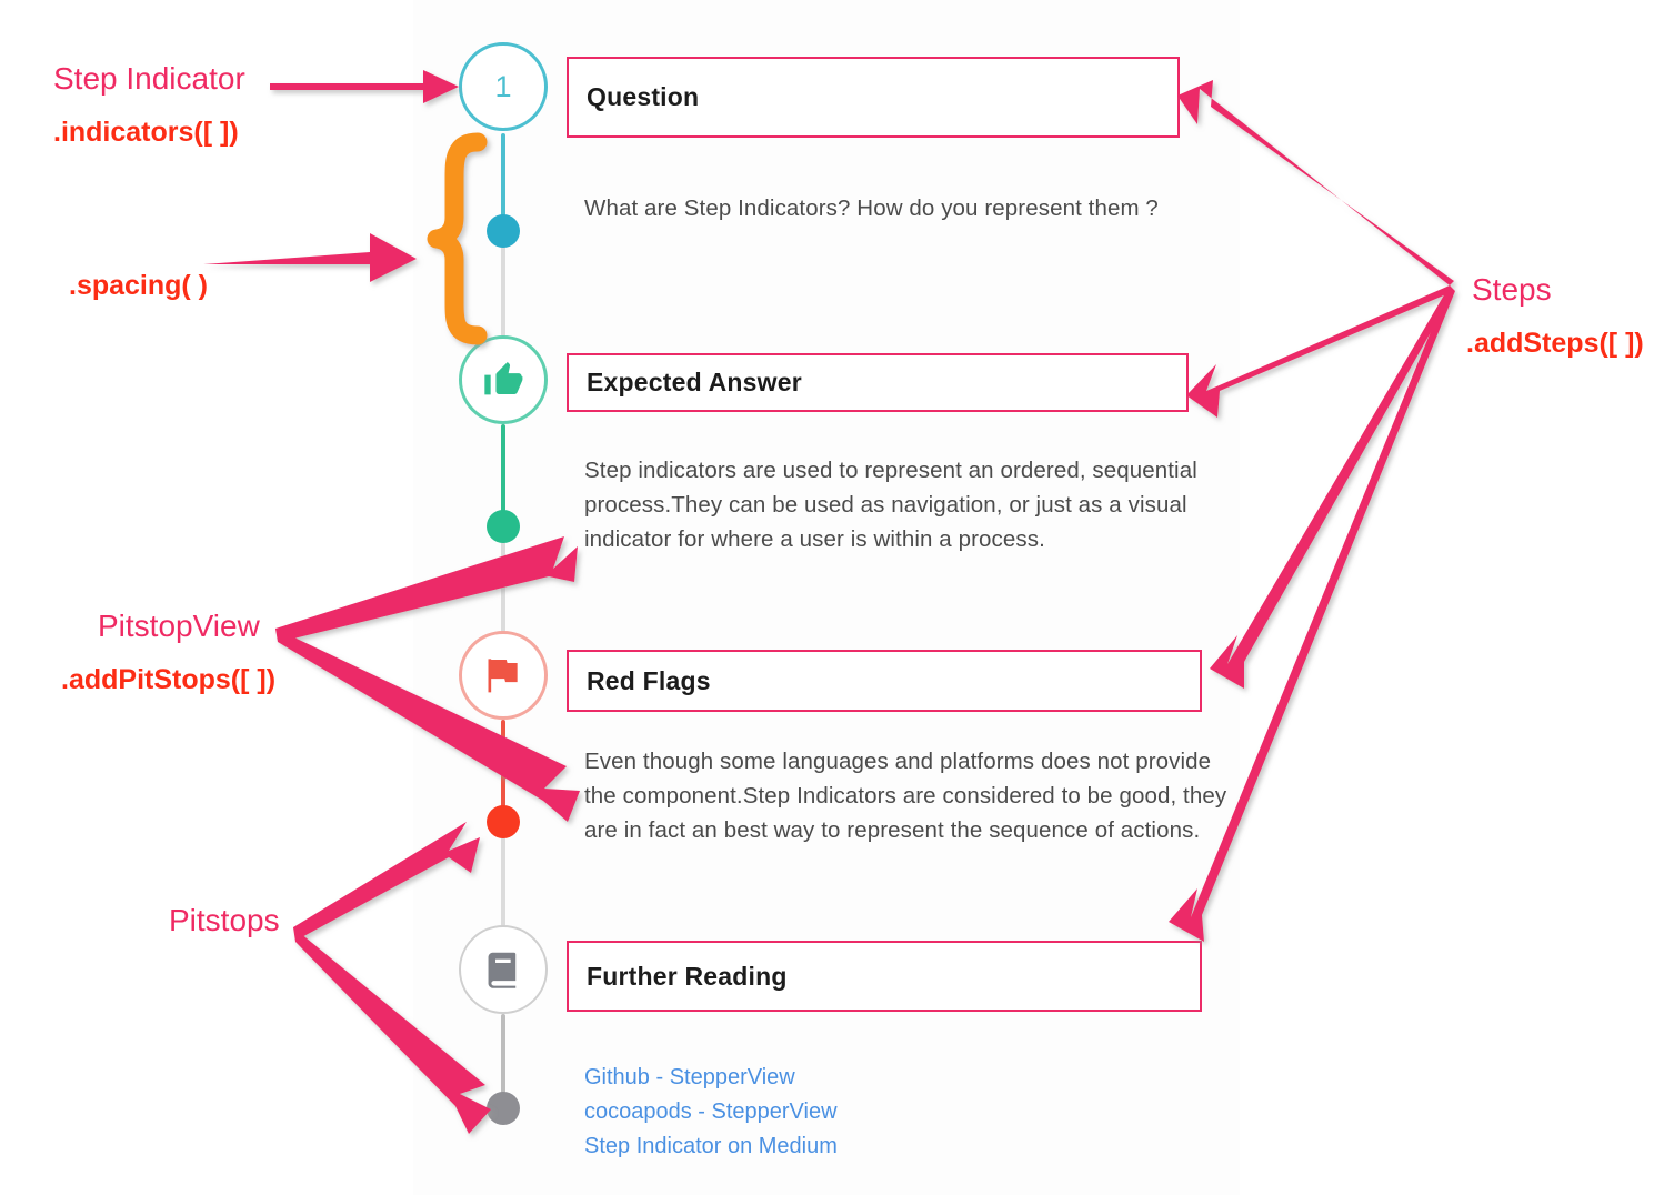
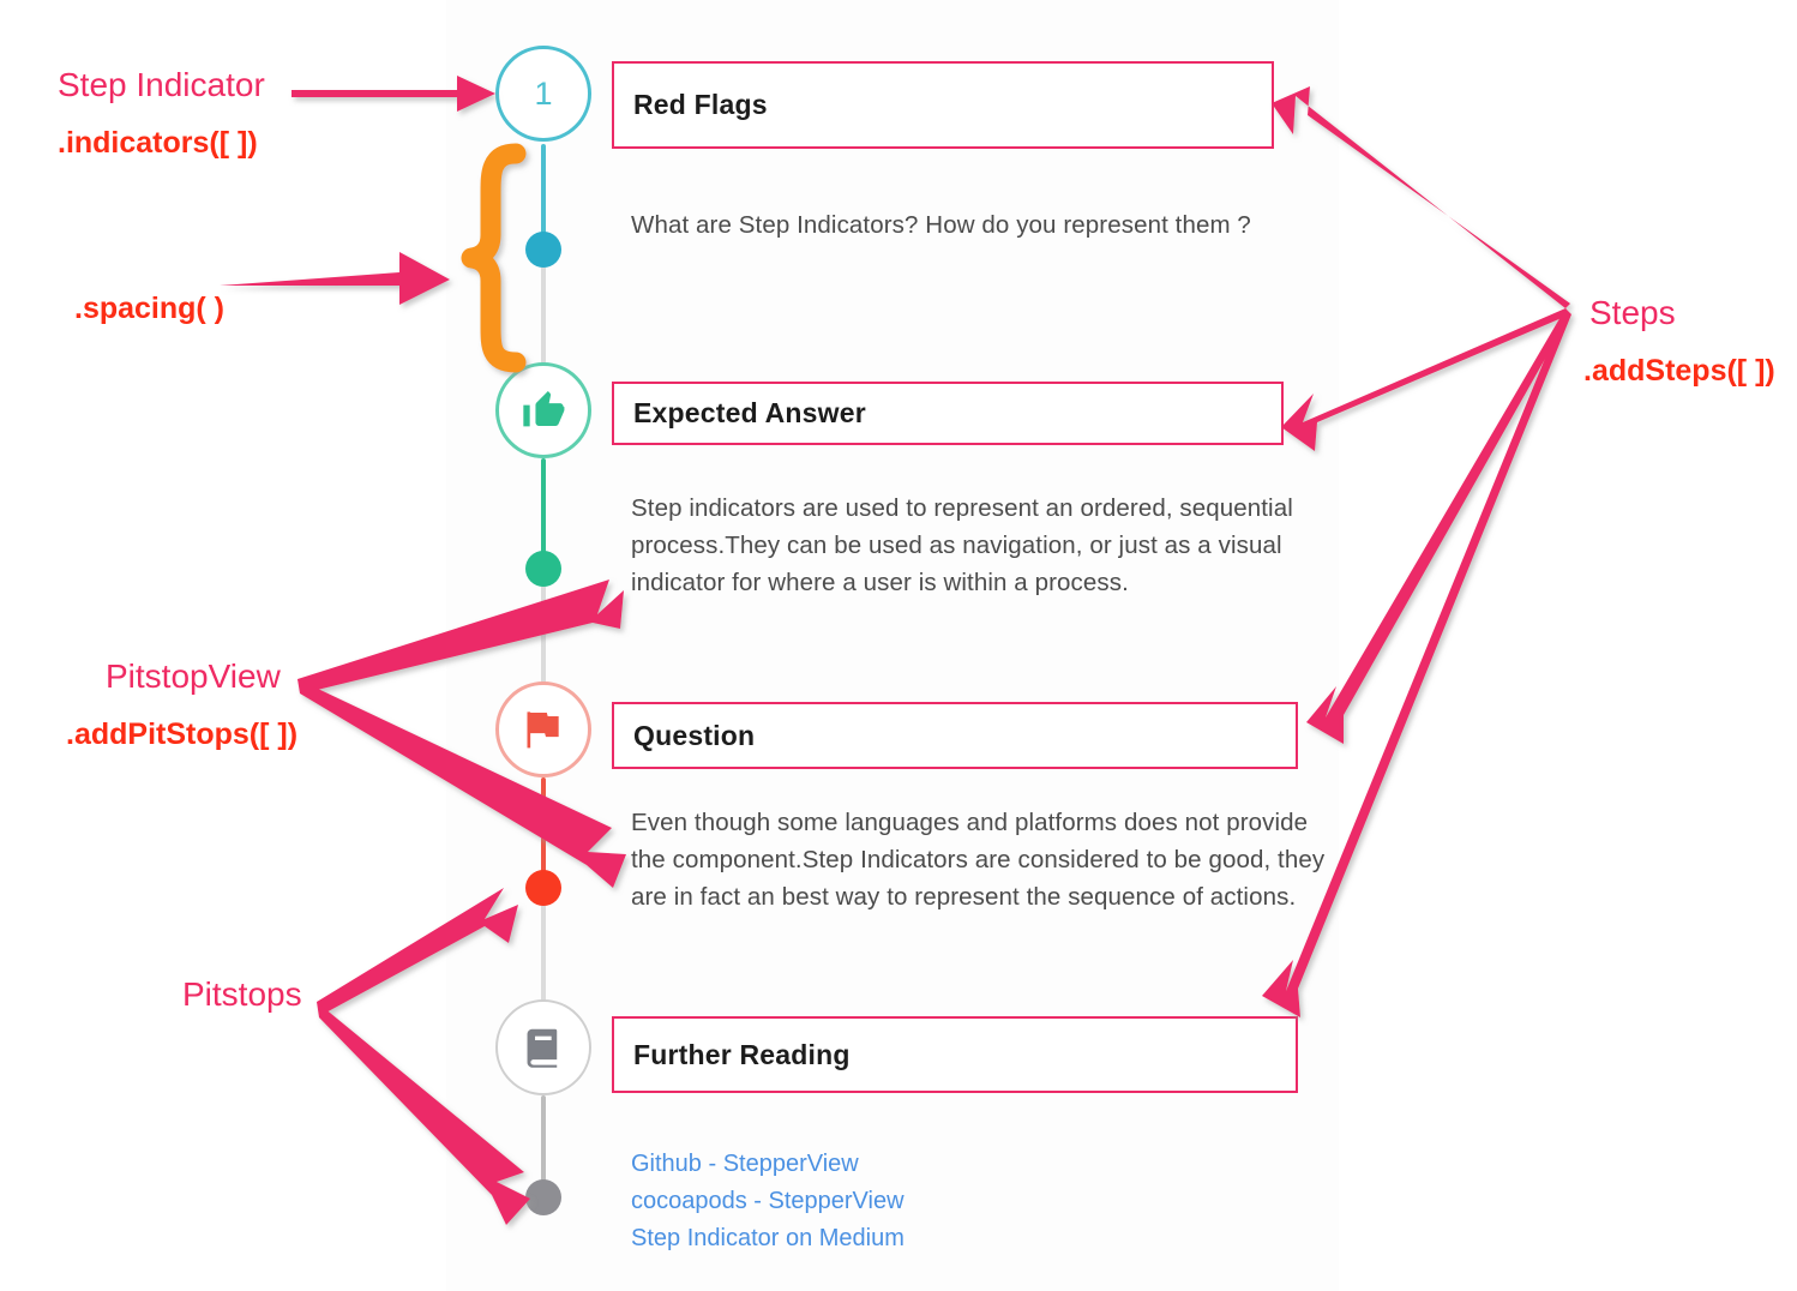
  1
- Question
+ Red Flags
  What are Step Indicators? How do you represent them ?
  Expected Answer
  Step indicators are used to represent an ordered, sequential process.They can be used as navigation, or just as a visual indicator for where a user is within a process.
- Red Flags
+ Question
  Even though some languages and platforms does not provide the component.Step Indicators are considered to be good, they are in fact an best way to represent the sequence of actions.
  Further Reading
  Github - StepperView
  cocoapods - StepperView
  Step Indicator on Medium
  Step Indicator
  .indicators([ ])
  .spacing( )
  PitstopView
  .addPitStops([ ])
  Pitstops
  Steps
  .addSteps([ ])
